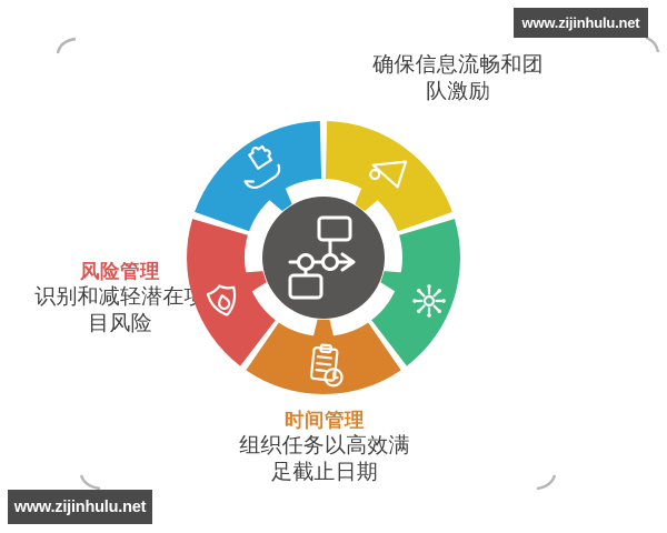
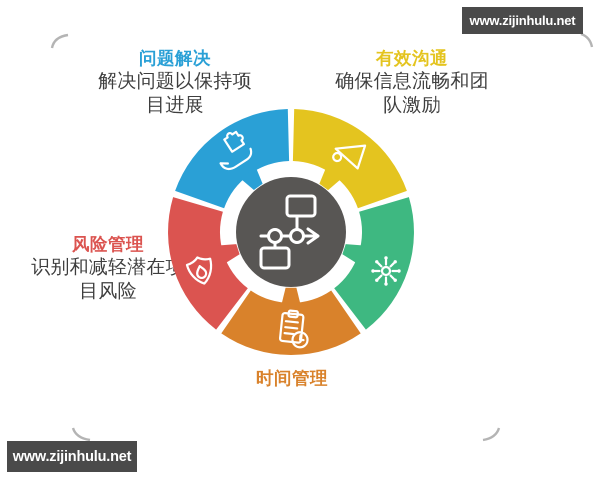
+ 问题解决
+ 解决问题以保持项
+ 目进展
+ 有效沟通
  确保信息流畅和团
  队激励
  风险管理
  识别和减轻潜在
  目风险
  时间管理
- 组织任务以高效满
- 足截止日期
  www.zijinhulu.net
  www.zijinhulu.net
